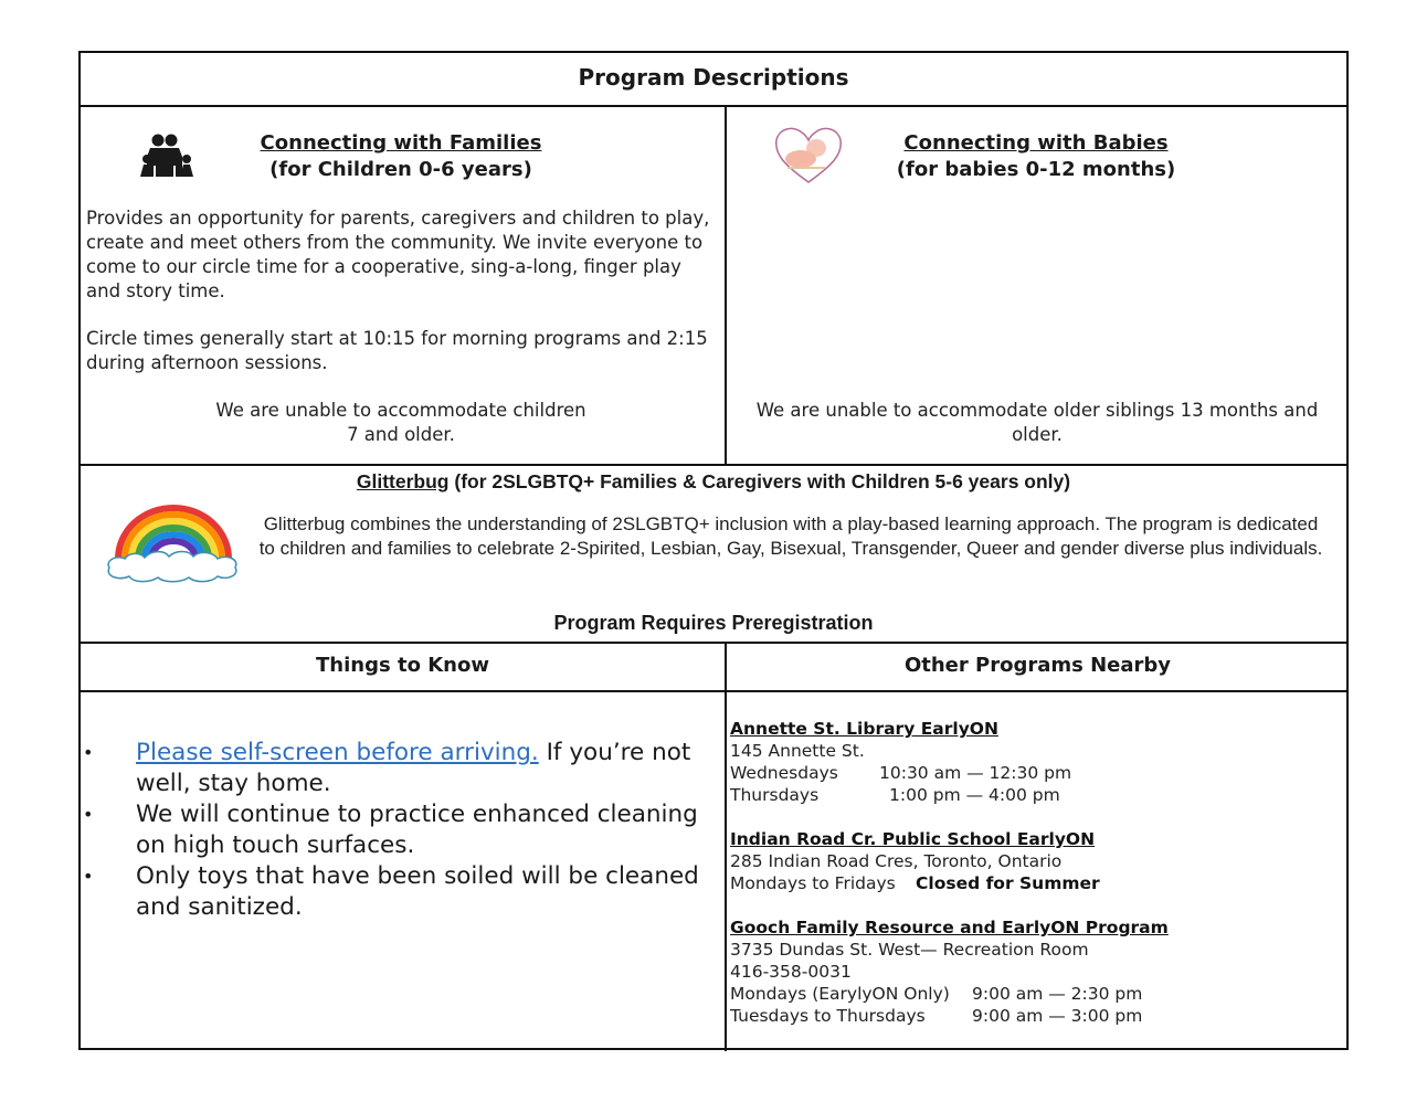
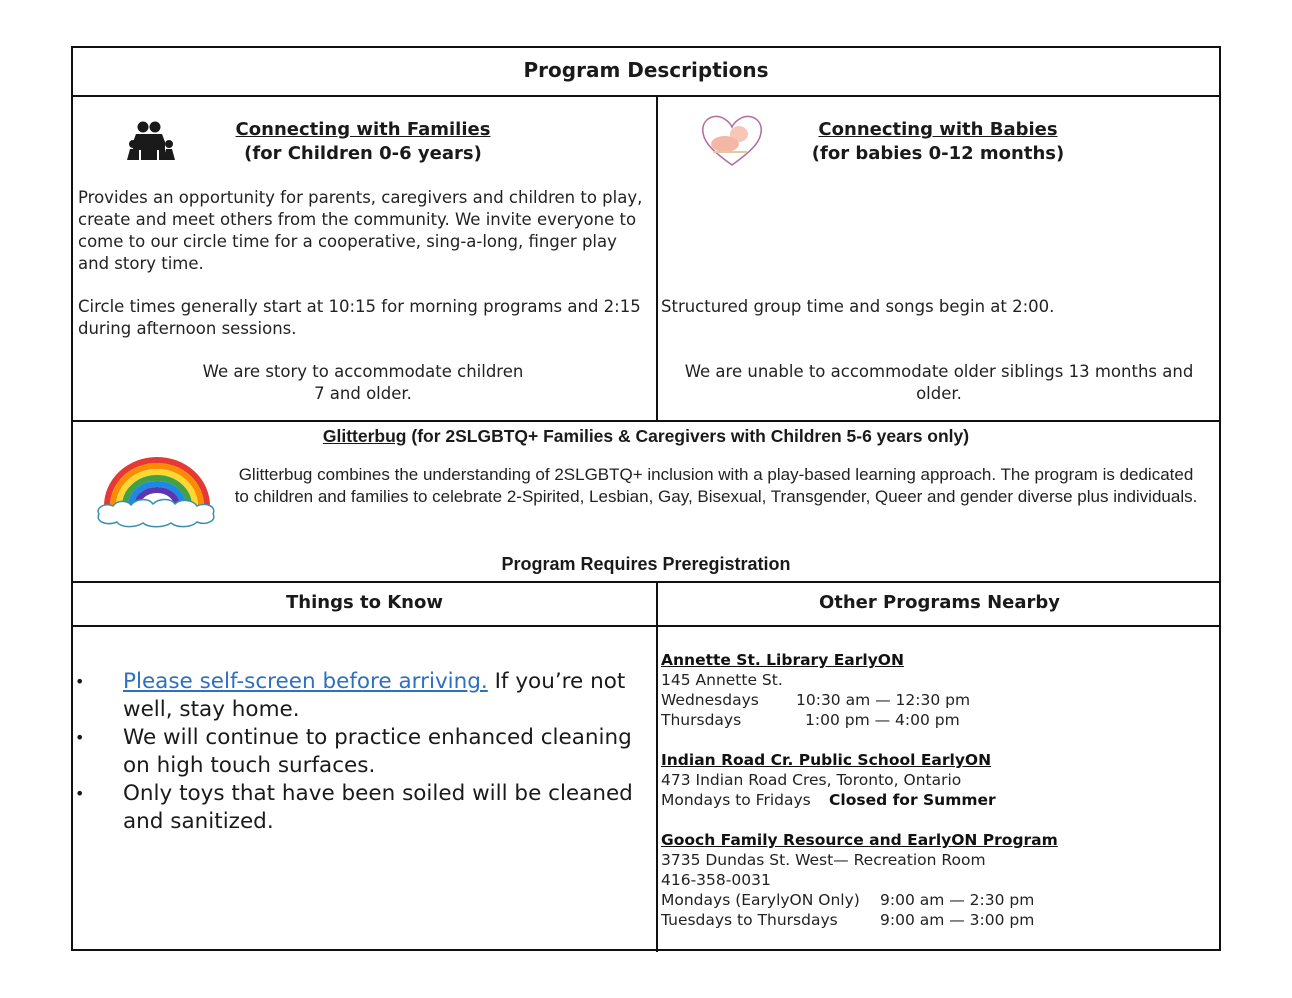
  Program Descriptions
  Connecting with Families
  (for Children 0-6 years)
  Provides an opportunity for parents, caregivers and children to play, create and meet others from the community. We invite everyone to come to our circle time for a cooperative, sing-a-long, finger play and story time.
  Circle times generally start at 10:15 for morning programs and 2:15 during afternoon sessions.
- We are unable to accommodate children
+ We are story to accommodate children
  7 and older.
  Connecting with Babies
  (for babies 0-12 months)
+ Structured group time and songs begin at 2:00.
  We are unable to accommodate older siblings 13 months and older.
  Glitterbug (for 2SLGBTQ+ Families & Caregivers with Children 5-6 years only)
  Glitterbug combines the understanding of 2SLGBTQ+ inclusion with a play-based learning approach. The program is dedicated to children and families to celebrate 2-Spirited, Lesbian, Gay, Bisexual, Transgender, Queer and gender diverse plus individuals.
  Program Requires Preregistration
  Things to Know
  Other Programs Nearby
  •
  Please self-screen before arriving. If you’re not well, stay home.
  •
  We will continue to practice enhanced cleaning on high touch surfaces.
  •
  Only toys that have been soiled will be cleaned and sanitized.
  Annette St. Library EarlyON
  145 Annette St.
  Wednesdays 10:30 am — 12:30 pm
  Thursdays 1:00 pm — 4:00 pm
  Indian Road Cr. Public School EarlyON
- 285 Indian Road Cres, Toronto, Ontario
+ 473 Indian Road Cres, Toronto, Ontario
  Mondays to Fridays Closed for Summer
  Gooch Family Resource and EarlyON Program
  3735 Dundas St. West— Recreation Room
  416-358-0031
  Mondays (EarylyON Only) 9:00 am — 2:30 pm
  Tuesdays to Thursdays 9:00 am — 3:00 pm
